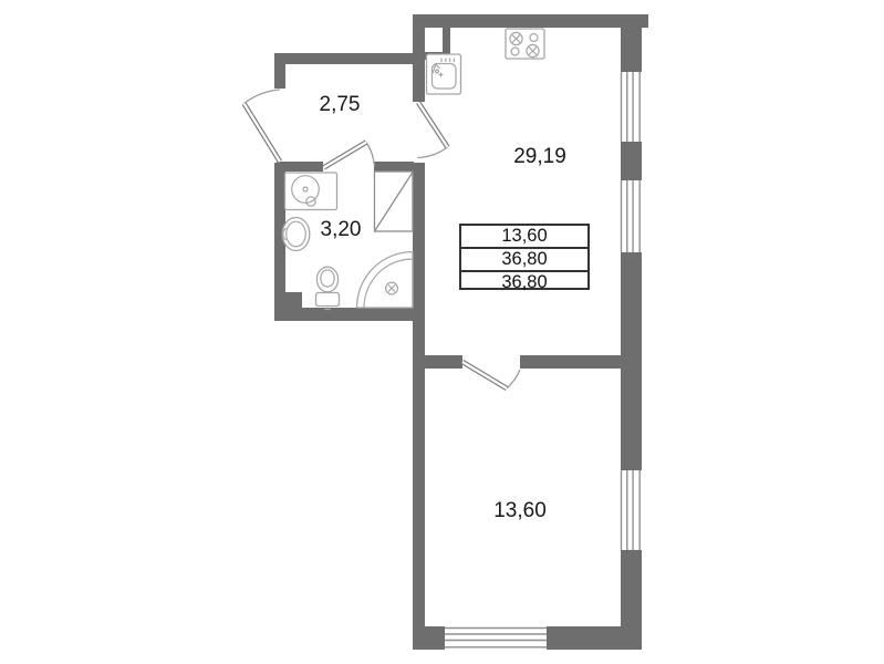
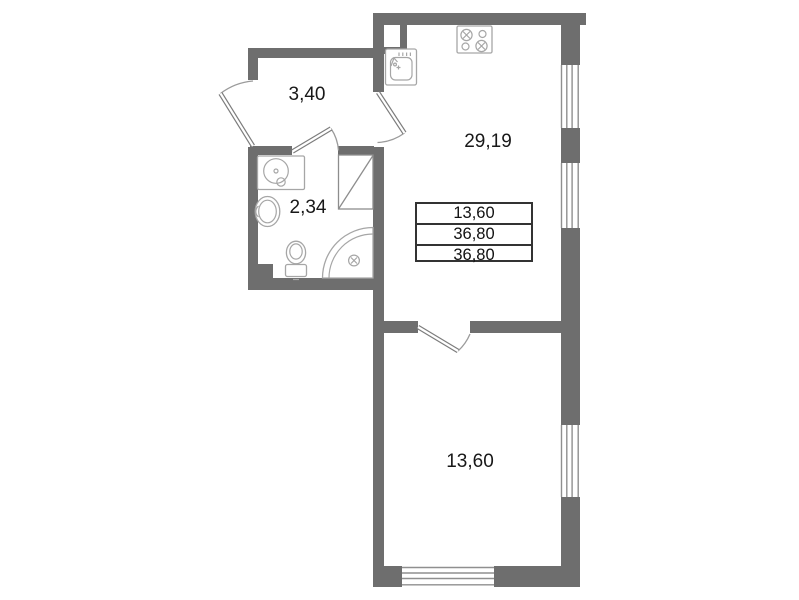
- 2,75
+ 3,40
- 3,20
+ 2,34
  29,19
  13,60
  13,60
  36,80
  36,80
